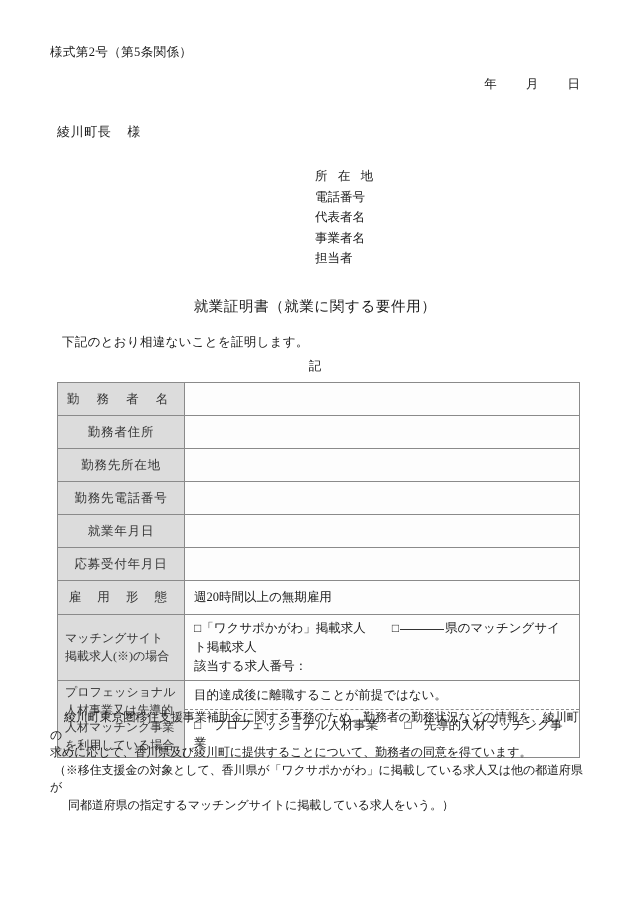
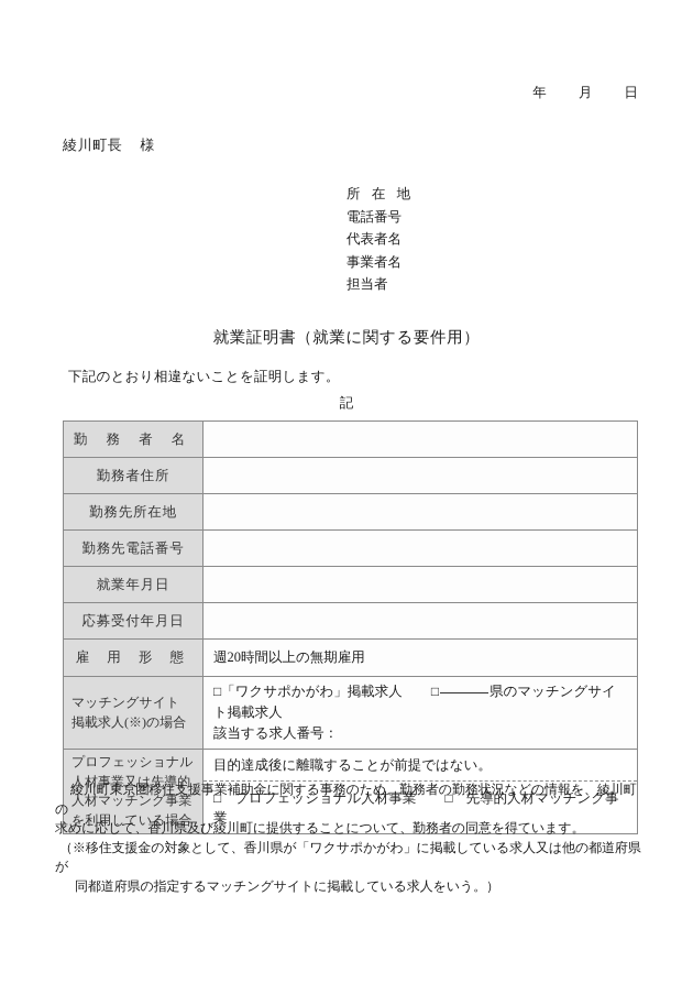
- 様式第2号（第5条関係）
  年 月 日
  綾川町長 様
  所 在 地
  電話番号
  代表者名
  事業者名
  担当者
  就業証明書（就業に関する要件用）
  下記のとおり相違ないことを証明します。
  記
  勤 務 者 名
  勤務者住所
  勤務先所在地
  勤務先電話番号
  就業年月日
  応募受付年月日
  雇 用 形 態	週20時間以上の無期雇用
  マッチングサイト 掲載求人(※)の場合	□「ワクサポかがわ」掲載求人 □ 県のマッチングサイト掲載求人 該当する求人番号：
  プロフェッショナル 人材事業又は先導的 人材マッチング事業 を利用している場合	目的達成後に離職することが前提ではない。 □ プロフェッショナル人材事業 □ 先導的人材マッチング事業
  綾川町東京圏移住支援事業補助金に関する事務のため、勤務者の勤務状況などの情報を、綾川町の
  求めに応じて、香川県及び綾川町に提供することについて、勤務者の同意を得ています。
  （※移住支援金の対象として、香川県が「ワクサポかがわ」に掲載している求人又は他の都道府県が
  同都道府県の指定するマッチングサイトに掲載している求人をいう。）
